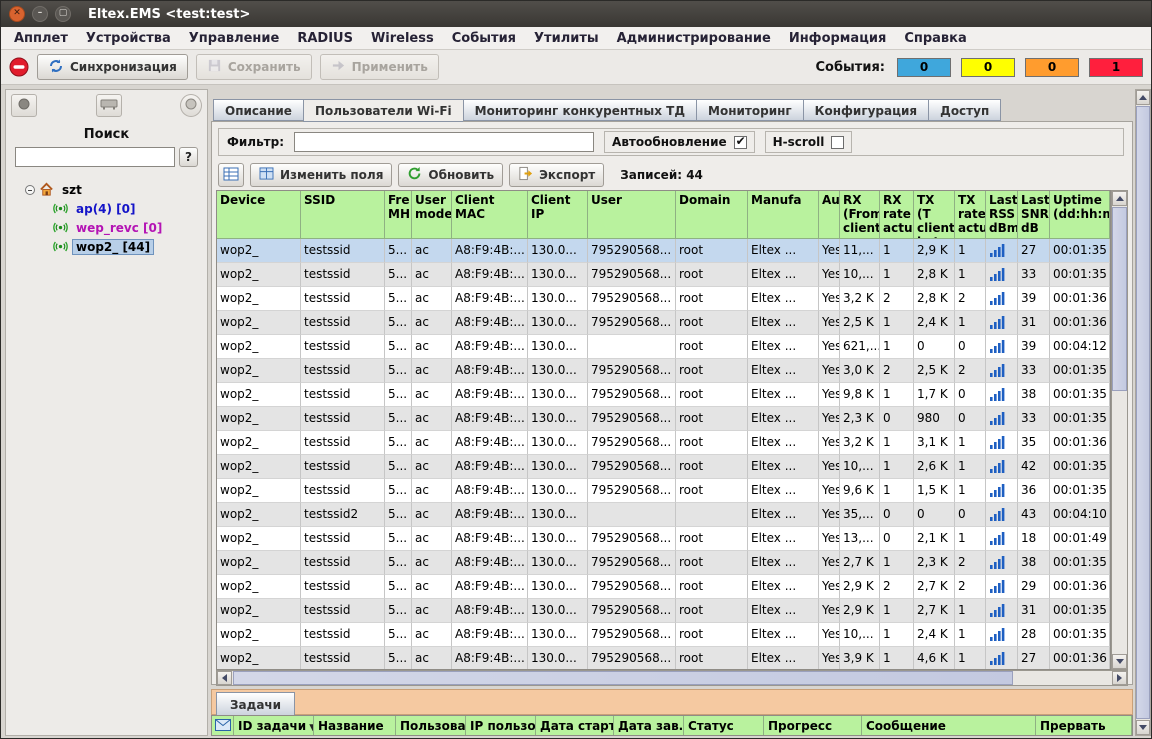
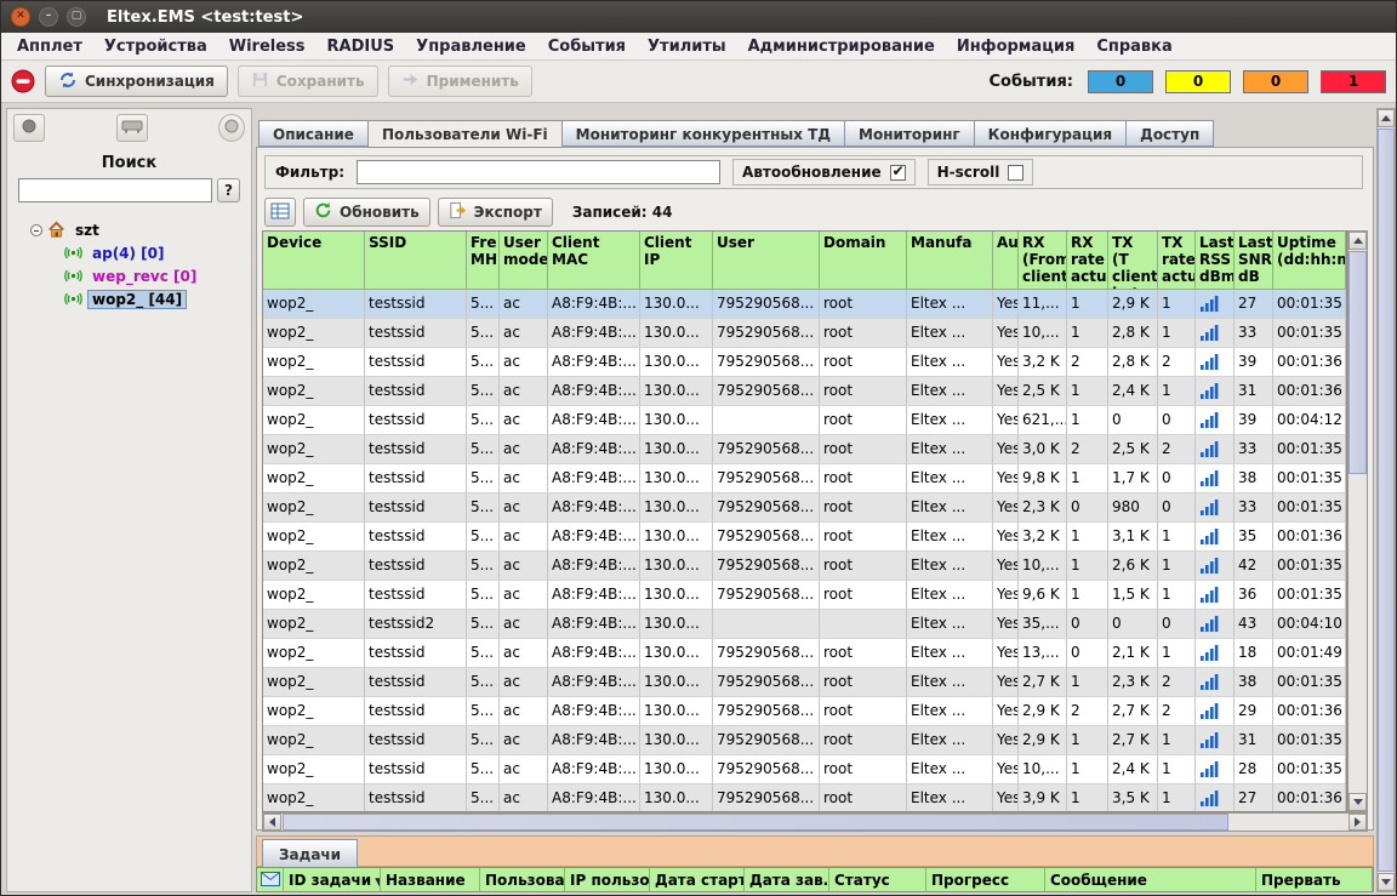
  ✕
  –
  ▢
  Eltex.EMS <test:test>
  Апплет
  Устройства
- Управление
+ Wireless
  RADIUS
- Wireless
+ Управление
  События
  Утилиты
  Администрирование
  Информация
  Справка
  Синхронизация
  Сохранить
  Применить
  События:
  0
  0
  0
  1
  Поиск
  ?
  szt
  ap(4) [0]
  wep_revc [0]
  wop2_ [44]
  Описание
  Пользователи Wi-Fi
  Мониторинг конкурентных ТД
  Мониторинг
  Конфигурация
  Доступ
  Фильтр:
  Автообновление
  H-scroll
- Изменить поля
  Обновить
  Экспорт
  Записей: 44
  Device
  SSID
  Fre
  MH
  User
  mode
  Client
  MAC
  Client
  IP
  User
  Domain
  Manufa
  RX
  (From
  client
  RX
  rate
  actu
  TX (T
  client
  TX
  rate
  actu
  Last
  RSS
  dBm
  Last
  SNR
  dB
  Uptime
  (dd:hh:m
  wop2_
  testssid
  5...
  ac
  A8:F9:4B:...
  130.0...
  795290568...
  root
  Eltex ...
  Yes
  11,...
  1
  2,9 K
  1
  27
  00:01:35
  wop2_
  testssid
  5...
  ac
  A8:F9:4B:...
  130.0...
  795290568...
  root
  Eltex ...
  Yes
  10,...
  1
  2,8 K
  1
  33
  00:01:35
  wop2_
  testssid
  5...
  ac
  A8:F9:4B:...
  130.0...
  795290568...
  root
  Eltex ...
  Yes
  3,2 K
  2
  2,8 K
  2
  39
  00:01:36
  wop2_
  testssid
  5...
  ac
  A8:F9:4B:...
  130.0...
  795290568...
  root
  Eltex ...
  Yes
  2,5 K
  1
  2,4 K
  1
  31
  00:01:36
  wop2_
  testssid
  5...
  ac
  A8:F9:4B:...
  130.0...
  root
  Eltex ...
  Yes
  621,...
  1
  0
  0
  39
  00:04:12
  wop2_
  testssid
  5...
  ac
  A8:F9:4B:...
  130.0...
  795290568...
  root
  Eltex ...
  Yes
  3,0 K
  2
  2,5 K
  2
  33
  00:01:35
  wop2_
  testssid
  5...
  ac
  A8:F9:4B:...
  130.0...
  795290568...
  root
  Eltex ...
  Yes
  9,8 K
  1
  1,7 K
  0
  38
  00:01:35
  wop2_
  testssid
  5...
  ac
  A8:F9:4B:...
  130.0...
  795290568...
  root
  Eltex ...
  Yes
  2,3 K
  0
  980
  0
  33
  00:01:35
  wop2_
  testssid
  5...
  ac
  A8:F9:4B:...
  130.0...
  795290568...
  root
  Eltex ...
  Yes
  3,2 K
  1
  3,1 K
  1
  35
  00:01:36
  wop2_
  testssid
  5...
  ac
  A8:F9:4B:...
  130.0...
  795290568...
  root
  Eltex ...
  Yes
  10,...
  1
  2,6 K
  1
  42
  00:01:35
  wop2_
  testssid
  5...
  ac
  A8:F9:4B:...
  130.0...
  795290568...
  root
  Eltex ...
  Yes
  9,6 K
  1
  1,5 K
  1
  36
  00:01:35
  wop2_
  testssid2
  5...
  ac
  A8:F9:4B:...
  130.0...
  Eltex ...
  Yes
  35,...
  0
  0
  0
  43
  00:04:10
  wop2_
  testssid
  5...
  ac
  A8:F9:4B:...
  130.0...
  795290568...
  root
  Eltex ...
  Yes
  13,...
  0
  2,1 K
  1
  18
  00:01:49
  wop2_
  testssid
  5...
  ac
  A8:F9:4B:...
  130.0...
  795290568...
  root
  Eltex ...
  Yes
  2,7 K
  1
  2,3 K
  2
  38
  00:01:35
  wop2_
  testssid
  5...
  ac
  A8:F9:4B:...
  130.0...
  795290568...
  root
  Eltex ...
  Yes
  2,9 K
  2
  2,7 K
  2
  29
  00:01:36
  wop2_
  testssid
  5...
  ac
  A8:F9:4B:...
  130.0...
  795290568...
  root
  Eltex ...
  Yes
  2,9 K
  1
  2,7 K
  1
  31
  00:01:35
  wop2_
  testssid
  5...
  ac
  A8:F9:4B:...
  130.0...
  795290568...
  root
  Eltex ...
  Yes
  10,...
  1
  2,4 K
  1
  28
  00:01:35
  wop2_
  testssid
  5...
  ac
  A8:F9:4B:...
  130.0...
  795290568...
  root
  Eltex ...
  Yes
  3,9 K
  1
- 4,6 K
+ 3,5 K
  1
  27
  00:01:36
  Задачи
  ID задачи ▼
  Название
  Пользова
  IP пользо
  Дата старт
  Дата зав.
  Статус
  Прогресс
  Сообщение
  Прервать
